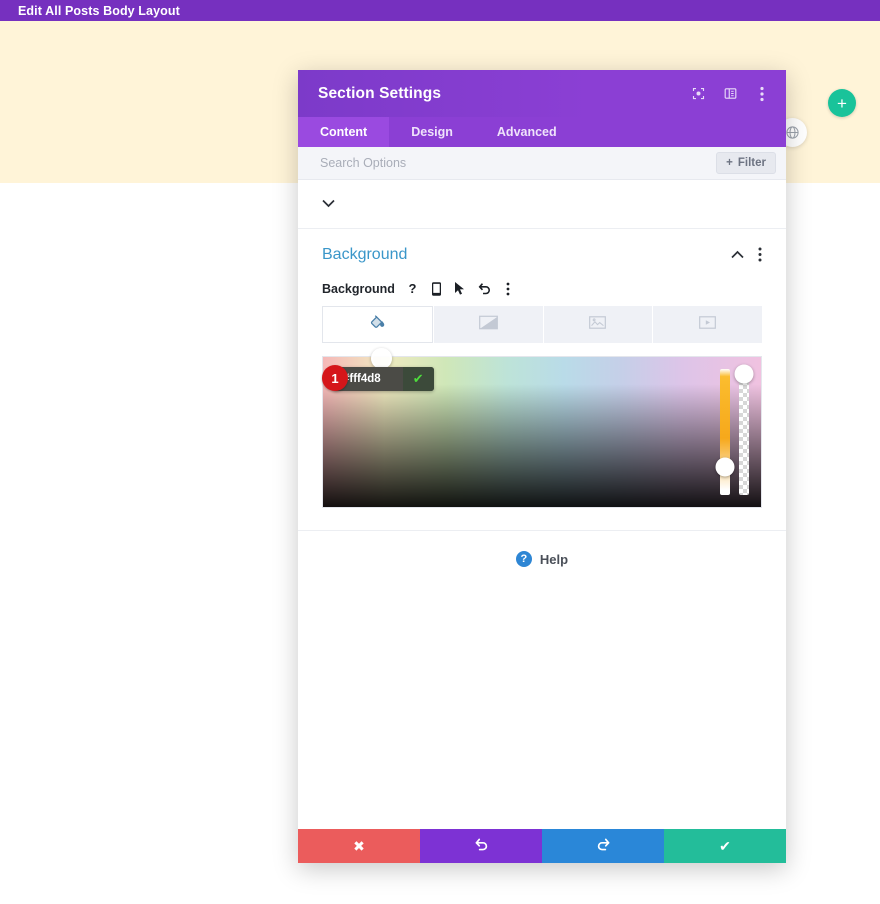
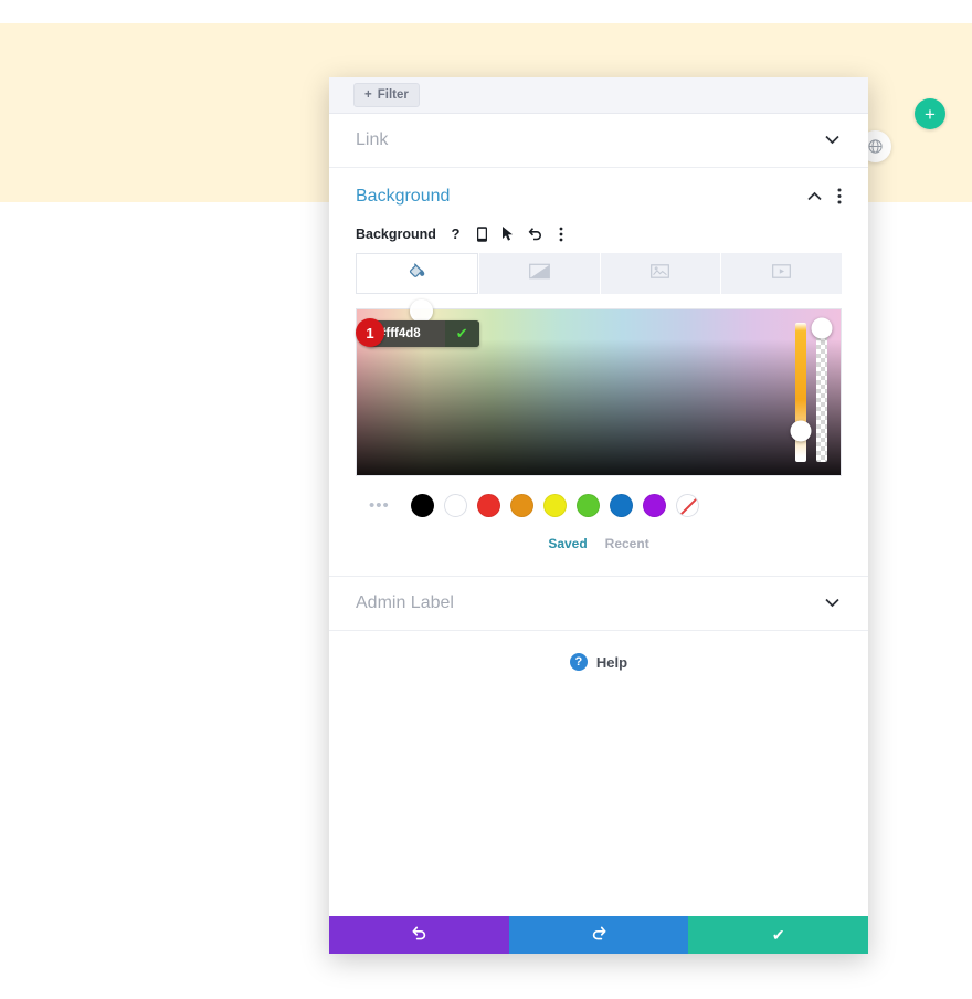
- Edit All Posts Body Layout
  +
- Section Settings
- Content
- Design
- Advanced
- Search Options
  +
  Filter
+ Link
  Background
  Background
  ?
  1
  fff4d8
  ✔
+ •••
+ Saved
+ Recent
+ Admin Label
  ?
  Help
- ✖
  ✔
